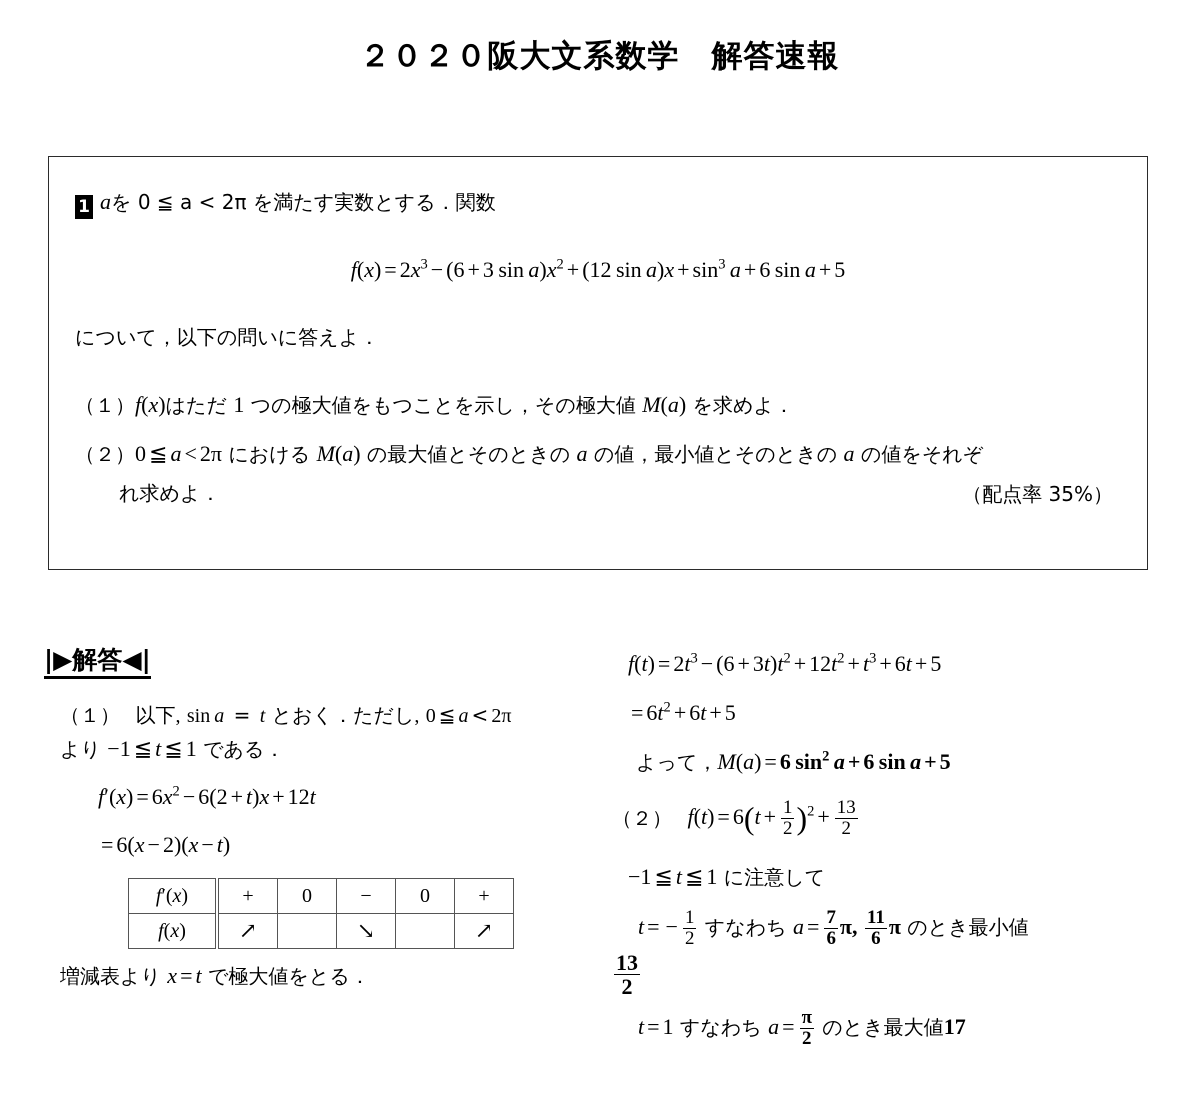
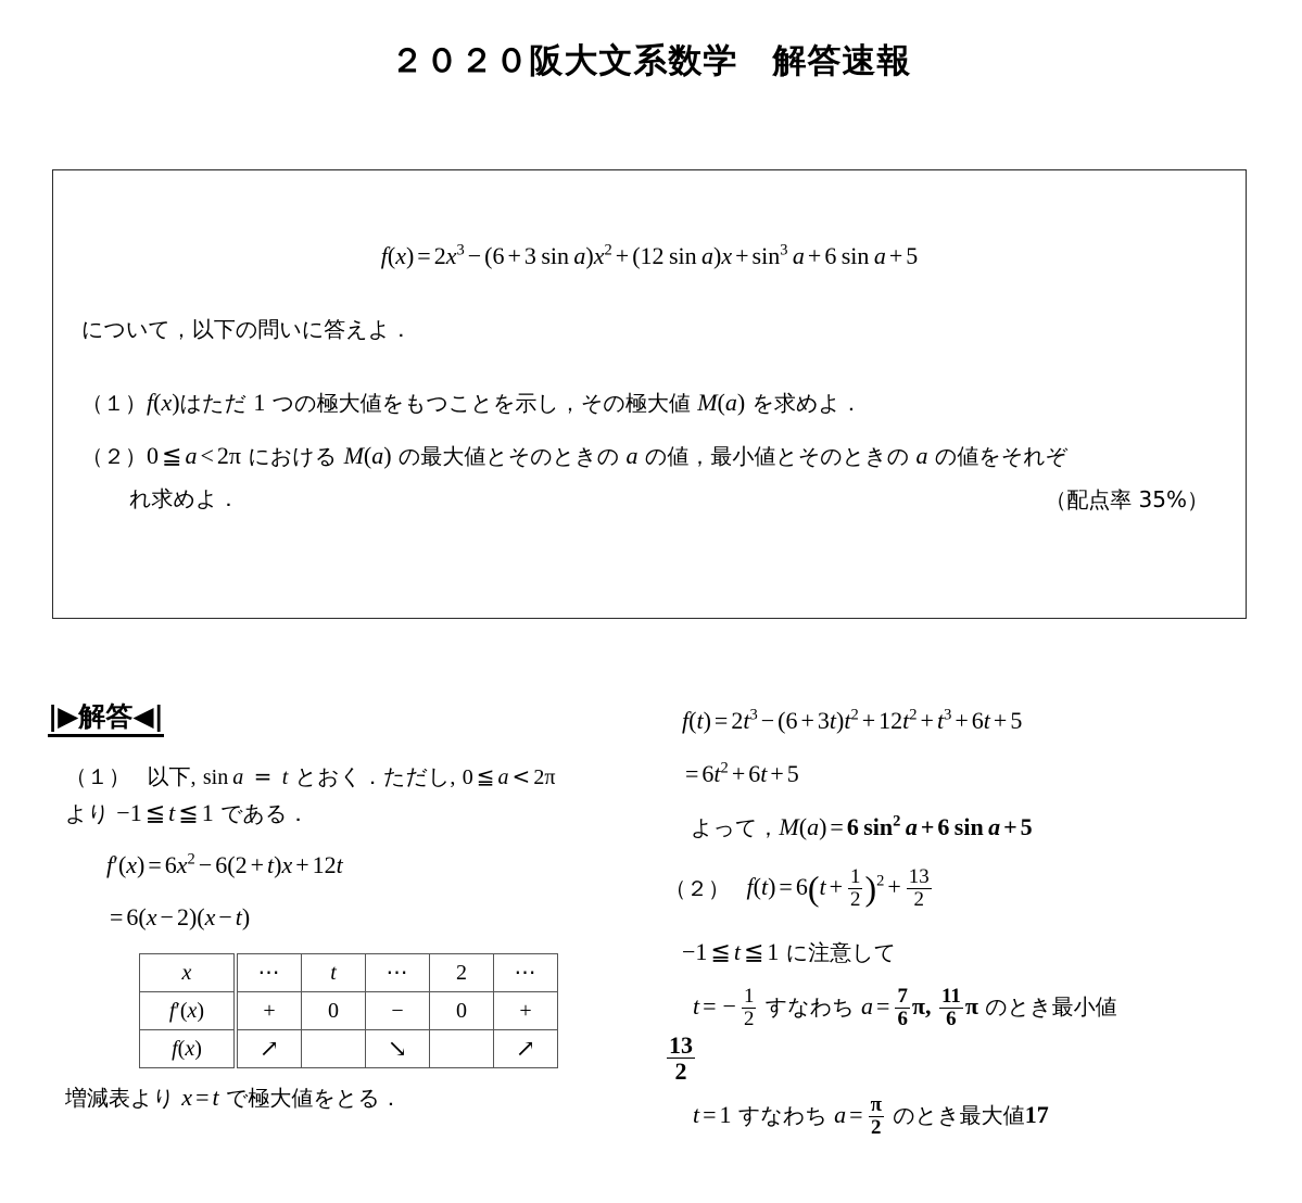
  ２０２０阪大文系数学 解答速報
- 1 aを 0 ≦ a < 2π を満たす実数とする．関数
  f(x)=2x3 −(6+3 sin a)x2 +(12 sin a)x+sin3 a+6 sin a+5
  について，以下の問いに答えよ．
  （１）f(x)はただ 1 つの極大値をもつことを示し，その極大値 M(a) を求めよ．
  （２）0≦a<2π における M(a) の最大値とそのときの a の値，最小値とそのときの a の値をそれぞ
  れ求めよ．
  （配点率 35%）
  |▶解答◀|
  （１） 以下, sin a = t とおく．ただし, 0 ≦ a < 2π
  より −1≦t≦1 である．
  f′(x)=6x2 −6(2+t)x+12t
  =6(x−2)(x−t)
+ x	⋯	t	⋯	2	⋯
  f′(x)	+	0	−	0	+
  f(x)	↗		↘		↗
  増減表より x=t で極大値をとる．
  f(t)=2t3 −(6+3t)t2 +12t2 +t3 +6t+5
  =6t2 +6t+5
  よって，M(a)=6 sin2 a+6 sin a+5
  （２） f(t)=6(t+
  1
  2
  )2 +
  13
  2
  −1≦t≦1 に注意して
  t= −
  1
  2
  すなわち a=
  7
  6
  π,
  11
  6
  π のとき最小値
  13
  2
  t=1 すなわち a=
  π
  2
  のとき最大値17
